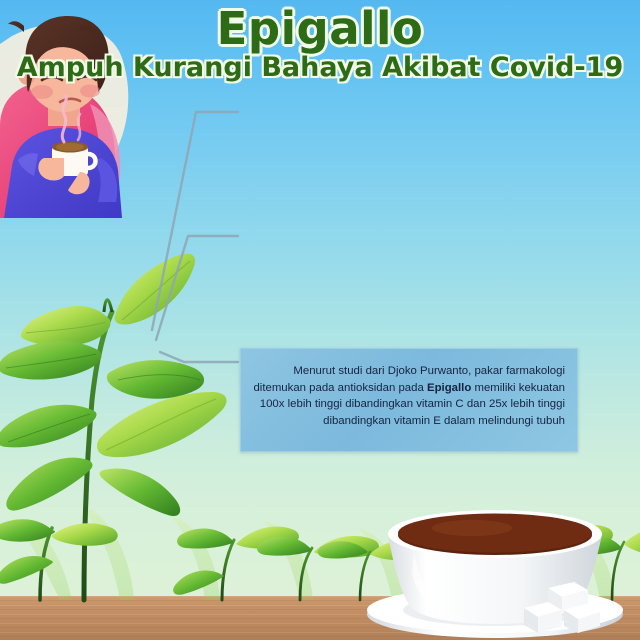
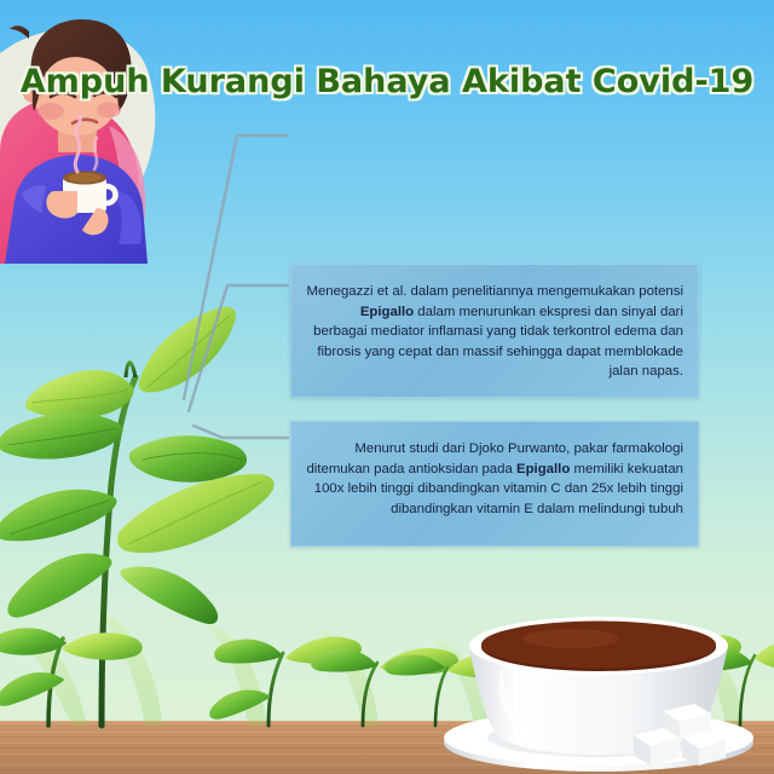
- Epigallo
  Ampuh Kurangi Bahaya Akibat Covid-19
+ Menegazzi et al. dalam penelitiannya mengemukakan potensi Epigallo dalam menurunkan ekspresi dan sinyal dari berbagai mediator inflamasi yang tidak terkontrol edema dan fibrosis yang cepat dan massif sehingga dapat memblokade jalan napas.
  Menurut studi dari Djoko Purwanto, pakar farmakologi ditemukan pada antioksidan pada Epigallo memiliki kekuatan 100x lebih tinggi dibandingkan vitamin C dan 25x lebih tinggi dibandingkan vitamin E dalam melindungi tubuh
